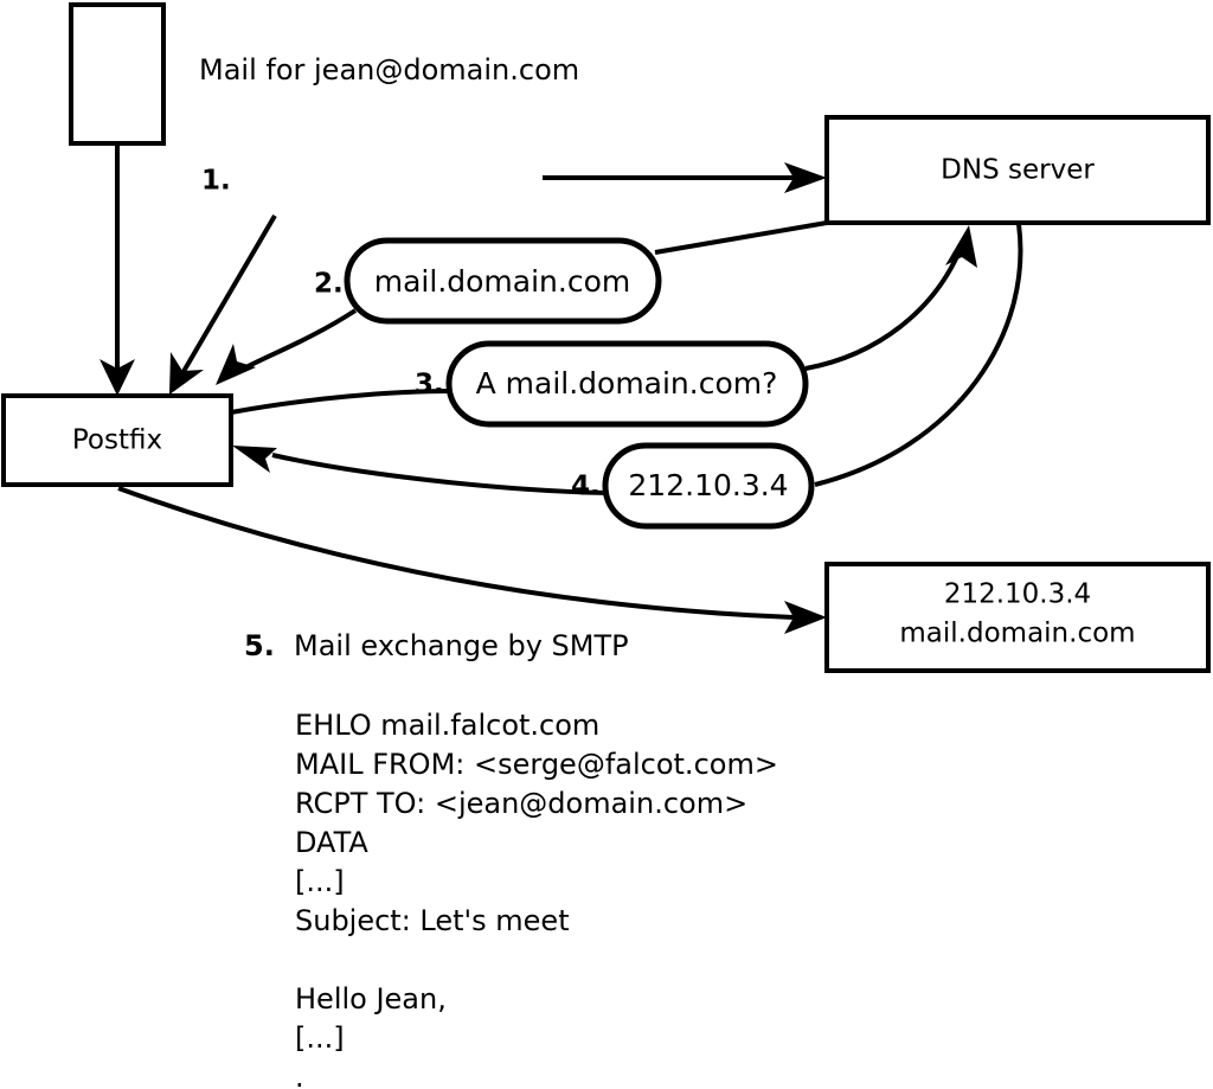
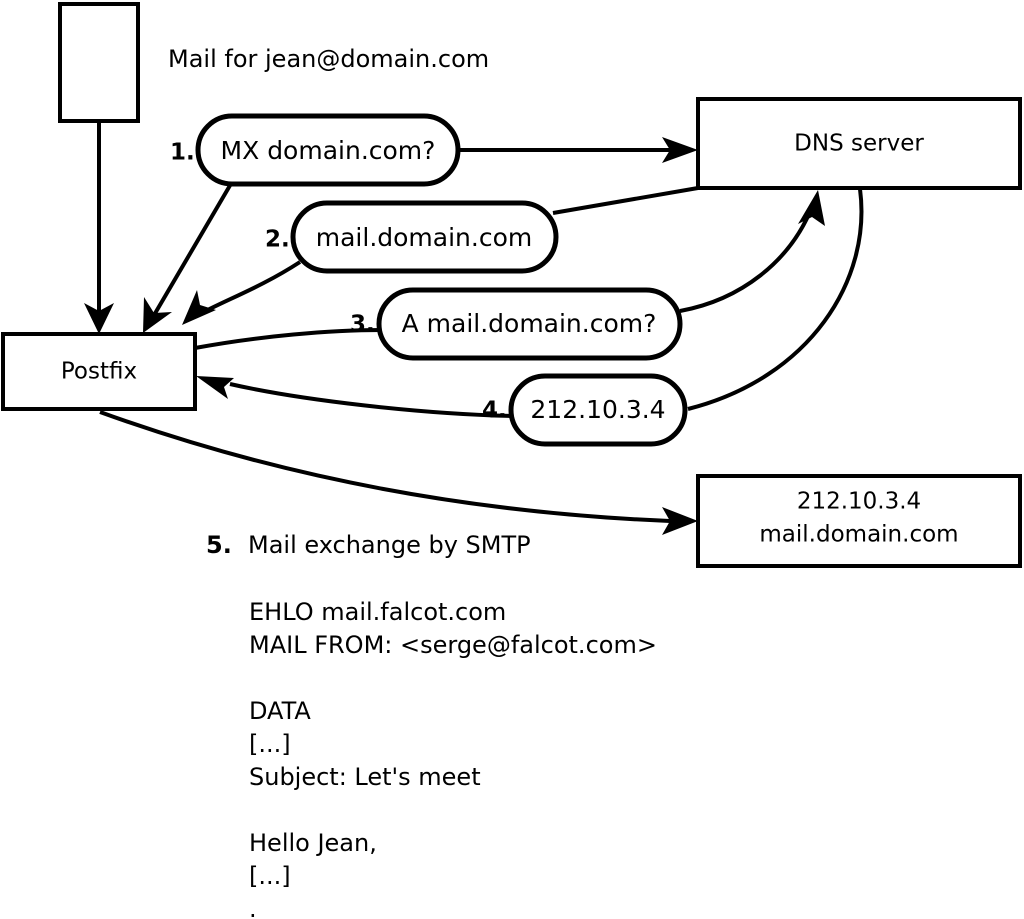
+ MX domain.com?
  1.
  mail.domain.com
  2.
  A mail.domain.com?
  3.
  212.10.3.4
  4.
  Postfix
  DNS server
  212.10.3.4
  mail.domain.com
  Mail for jean@domain.com
  5.
  Mail exchange by SMTP
  EHLO mail.falcot.com
  MAIL FROM: <serge@falcot.com>
- RCPT TO: <jean@domain.com>
  DATA
  [...]
  Subject: Let's meet
  Hello Jean,
  [...]
  .
